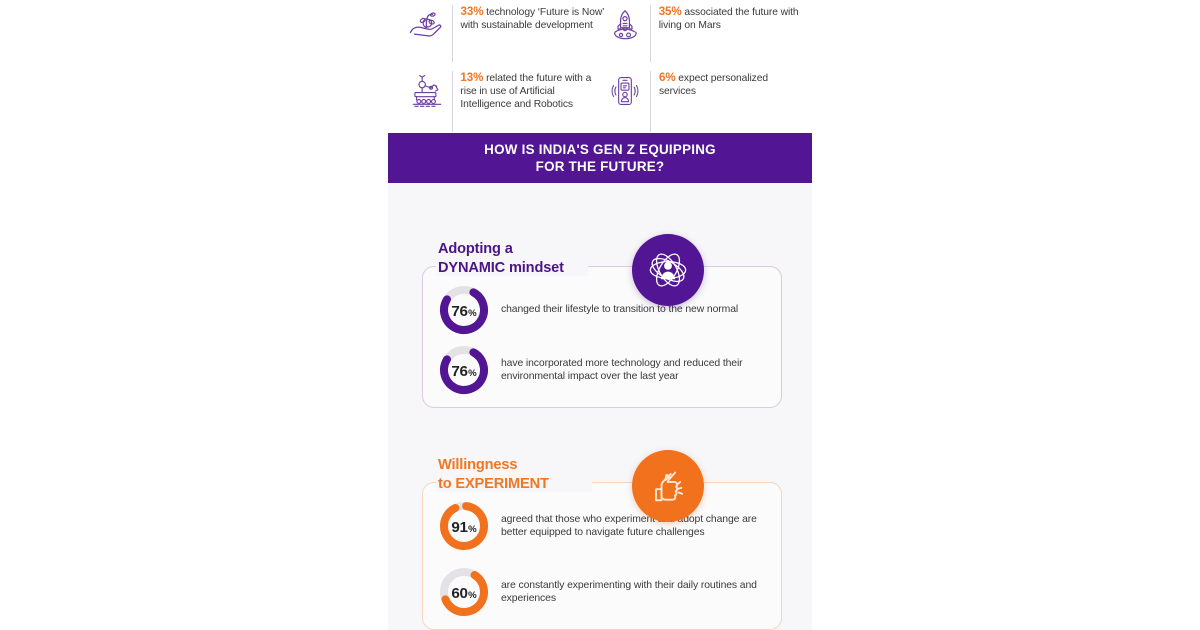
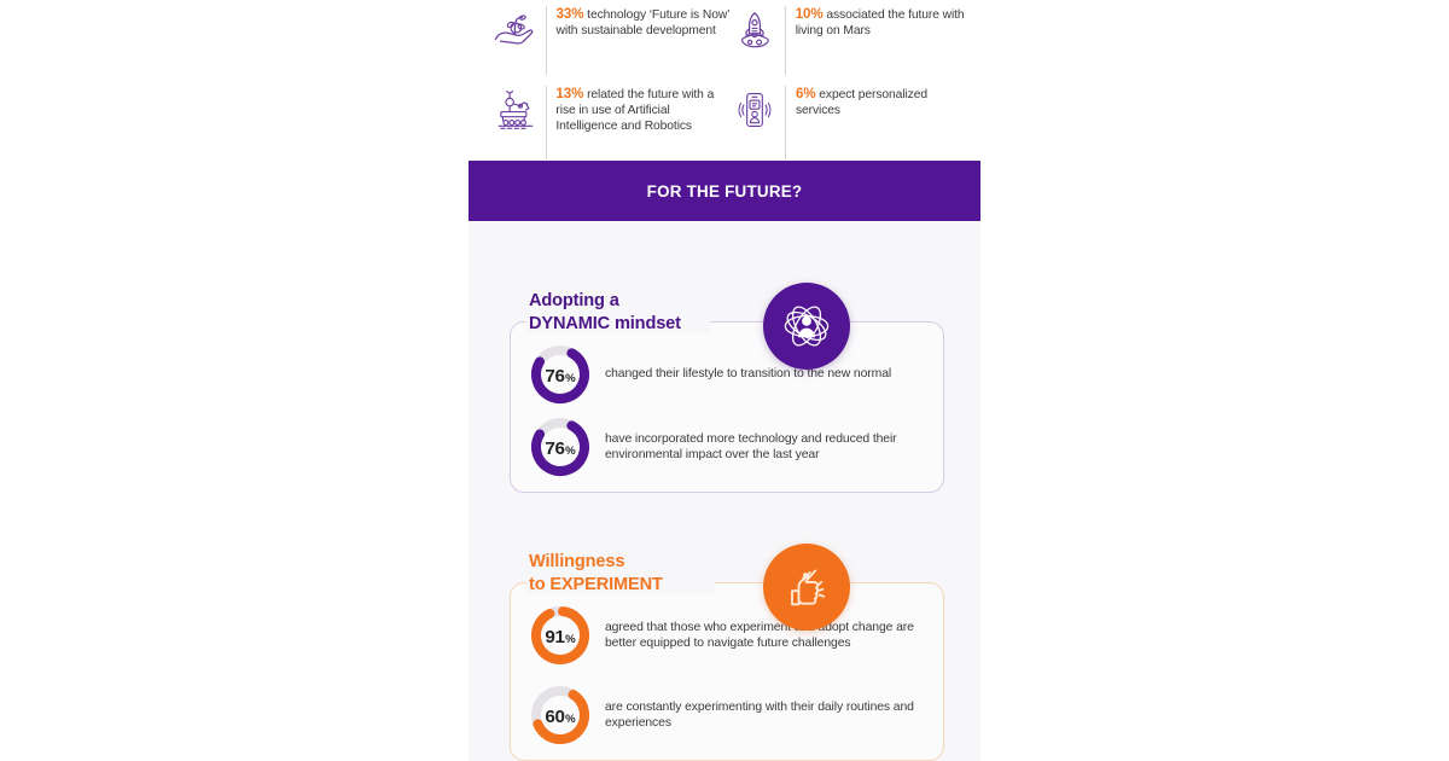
  33% technology ‘Future is Now’ with sustainable development
- 35% associated the future with living on Mars
+ 10% associated the future with living on Mars
  13% related the future with a rise in use of Artificial Intelligence and Robotics
  6% expect personalized services
- HOW IS INDIA'S GEN Z EQUIPPING
  FOR THE FUTURE?
  76
  %
  changed their lifestyle to transition to the new normal
  76
  %
  have incorporated more technology and reduced their environmental impact over the last year
  Adopting a
  DYNAMIC mindset
  91
  %
  agreed that those who experimendopt change are better equipped to navigate future challenges
  60
  %
  are constantly experimenting with their daily routines and experiences
  Willingness
  to EXPERIMENT
